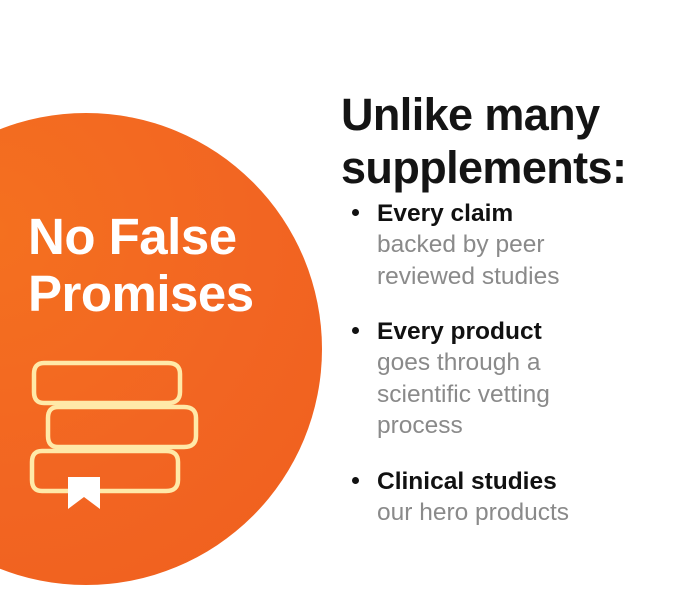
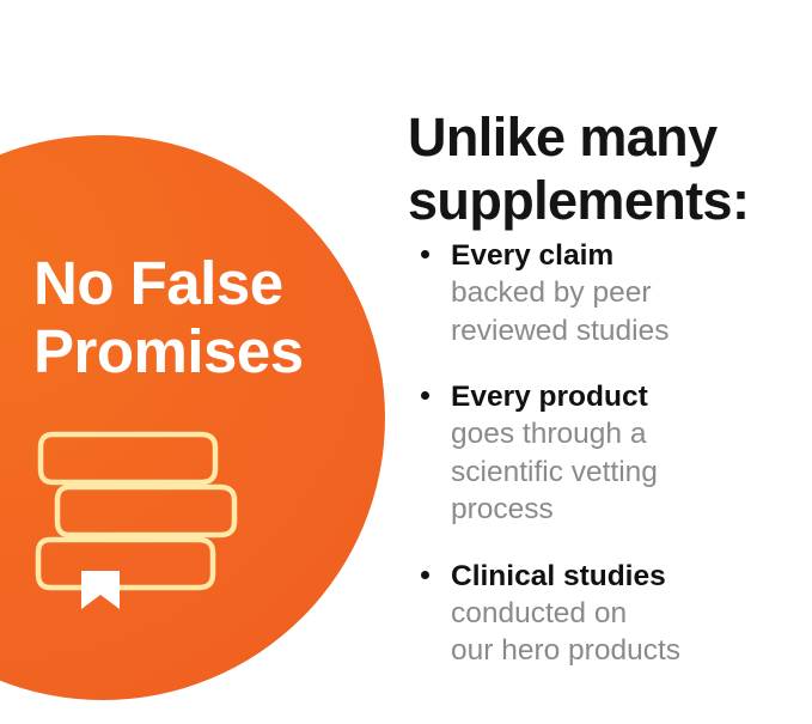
  No False
  Promises
  Unlike many
  supplements:
  Every claim
  backed by peer
  reviewed studies
  Every product
  goes through a
  scientific vetting
  process
  Clinical studies
+ conducted on
  our hero products
